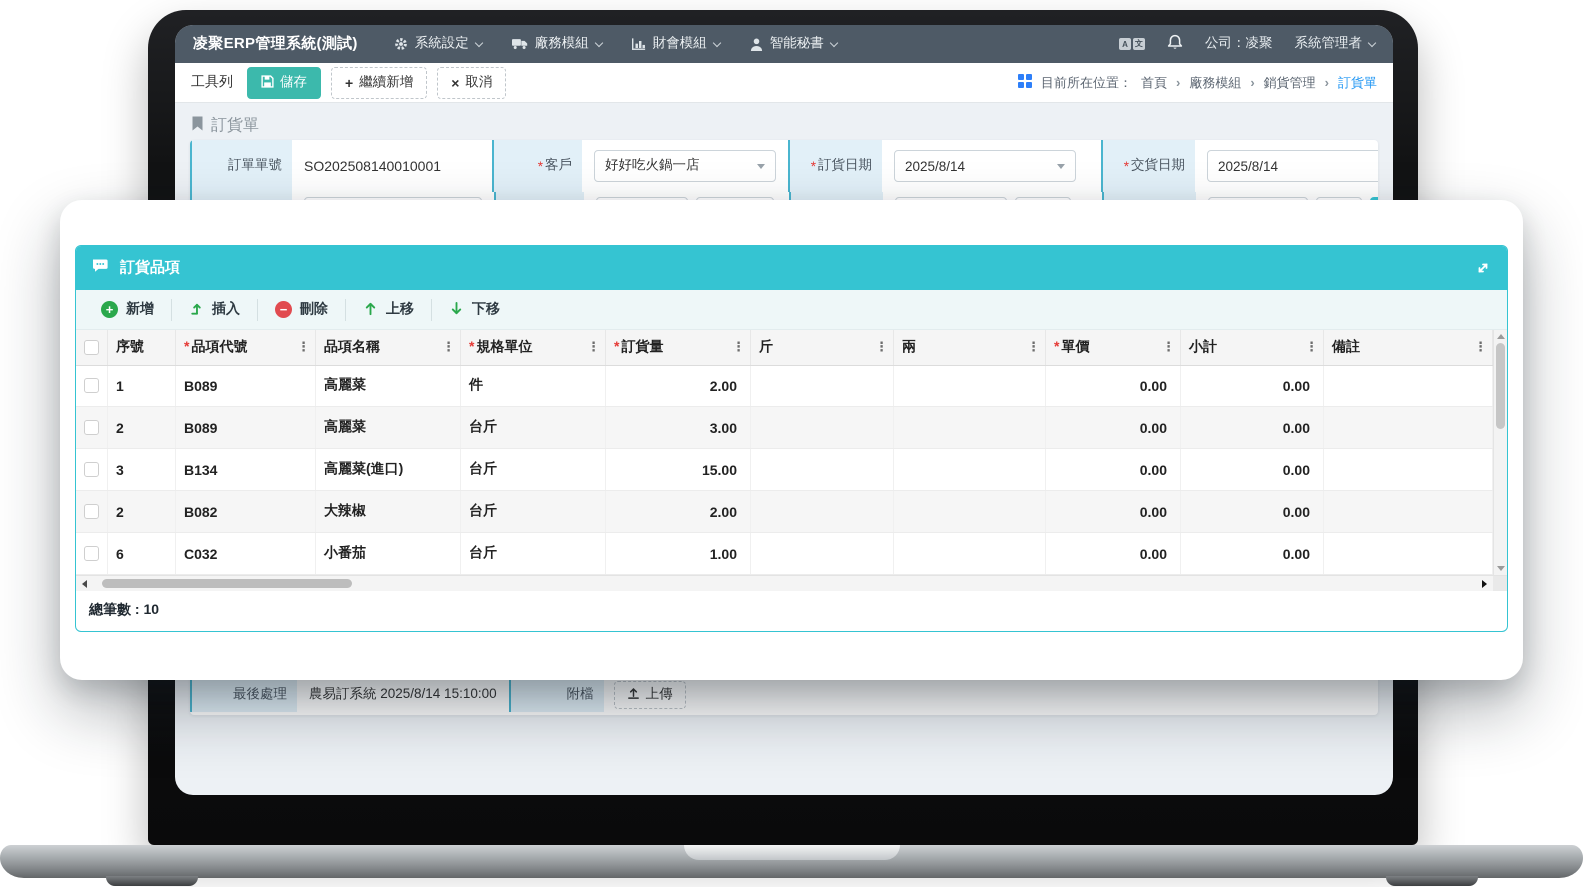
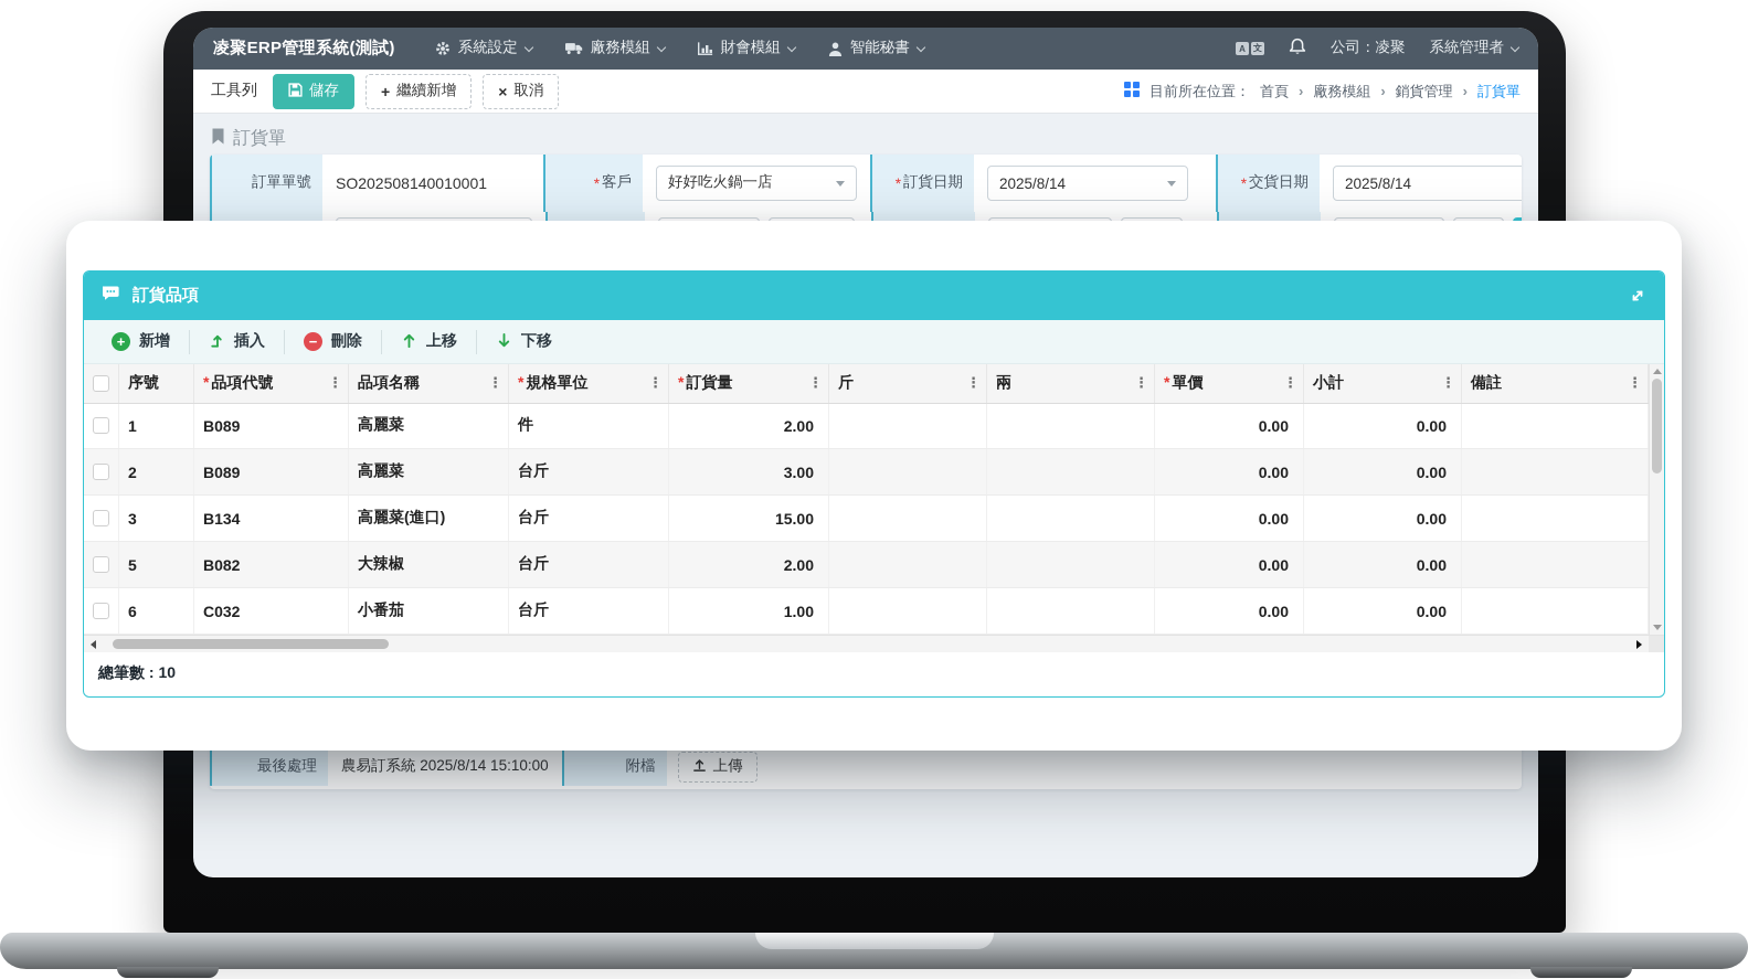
  凌聚ERP管理系統(測試)
  系統設定
  廠務模組
  財會模組
  智能秘書
  A
  文
  公司：凌聚
  系統管理者
  工具列
  儲存
  +
  繼續新增
  ×
  取消
  目前所在位置：
  首頁
  ›
  廠務模組
  ›
  銷貨管理
  ›
  訂貨單
  訂貨單
  訂單單號
  SO202508140010001
  客戶
  好好吃火鍋一店
  訂貨日期
  2025/8/14
  交貨日期
  2025/8/14
  最後處理
  農易訂系統 2025/8/14 15:10:00
  附檔
  上傳
  訂貨品項
  +
  新增
  插入
  −
  刪除
  上移
  下移
  	序號	品項代號 ⋮	品項名稱 ⋮	規格單位 ⋮	訂貨量 ⋮	斤 ⋮	兩 ⋮	單價 ⋮	小計 ⋮	備註 ⋮
  	1	B089	高麗菜	件	2.00			0.00	0.00
  	2	B089	高麗菜	台斤	3.00			0.00	0.00
  	3	B134	高麗菜(進口)	台斤	15.00			0.00	0.00
- 	2	B082	大辣椒	台斤	2.00			0.00	0.00
+ 	5	B082	大辣椒	台斤	2.00			0.00	0.00
  	6	C032	小番茄	台斤	1.00			0.00	0.00
  總筆數 : 10
